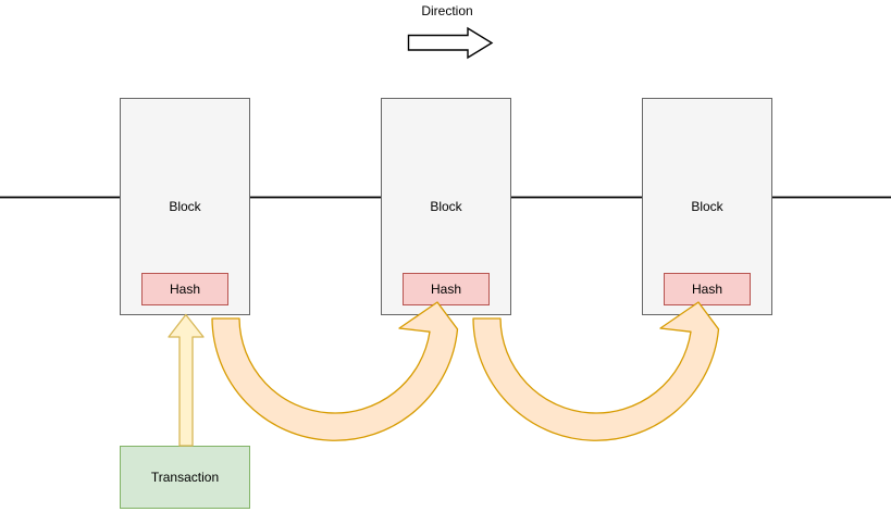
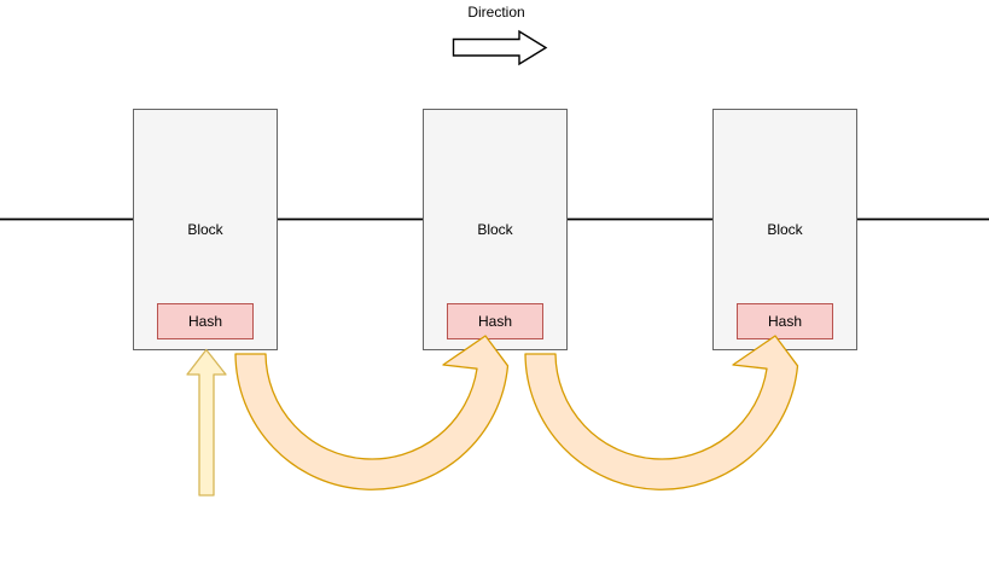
  Direction
  Block
  Hash
  Block
  Hash
  Block
  Hash
- Transaction
